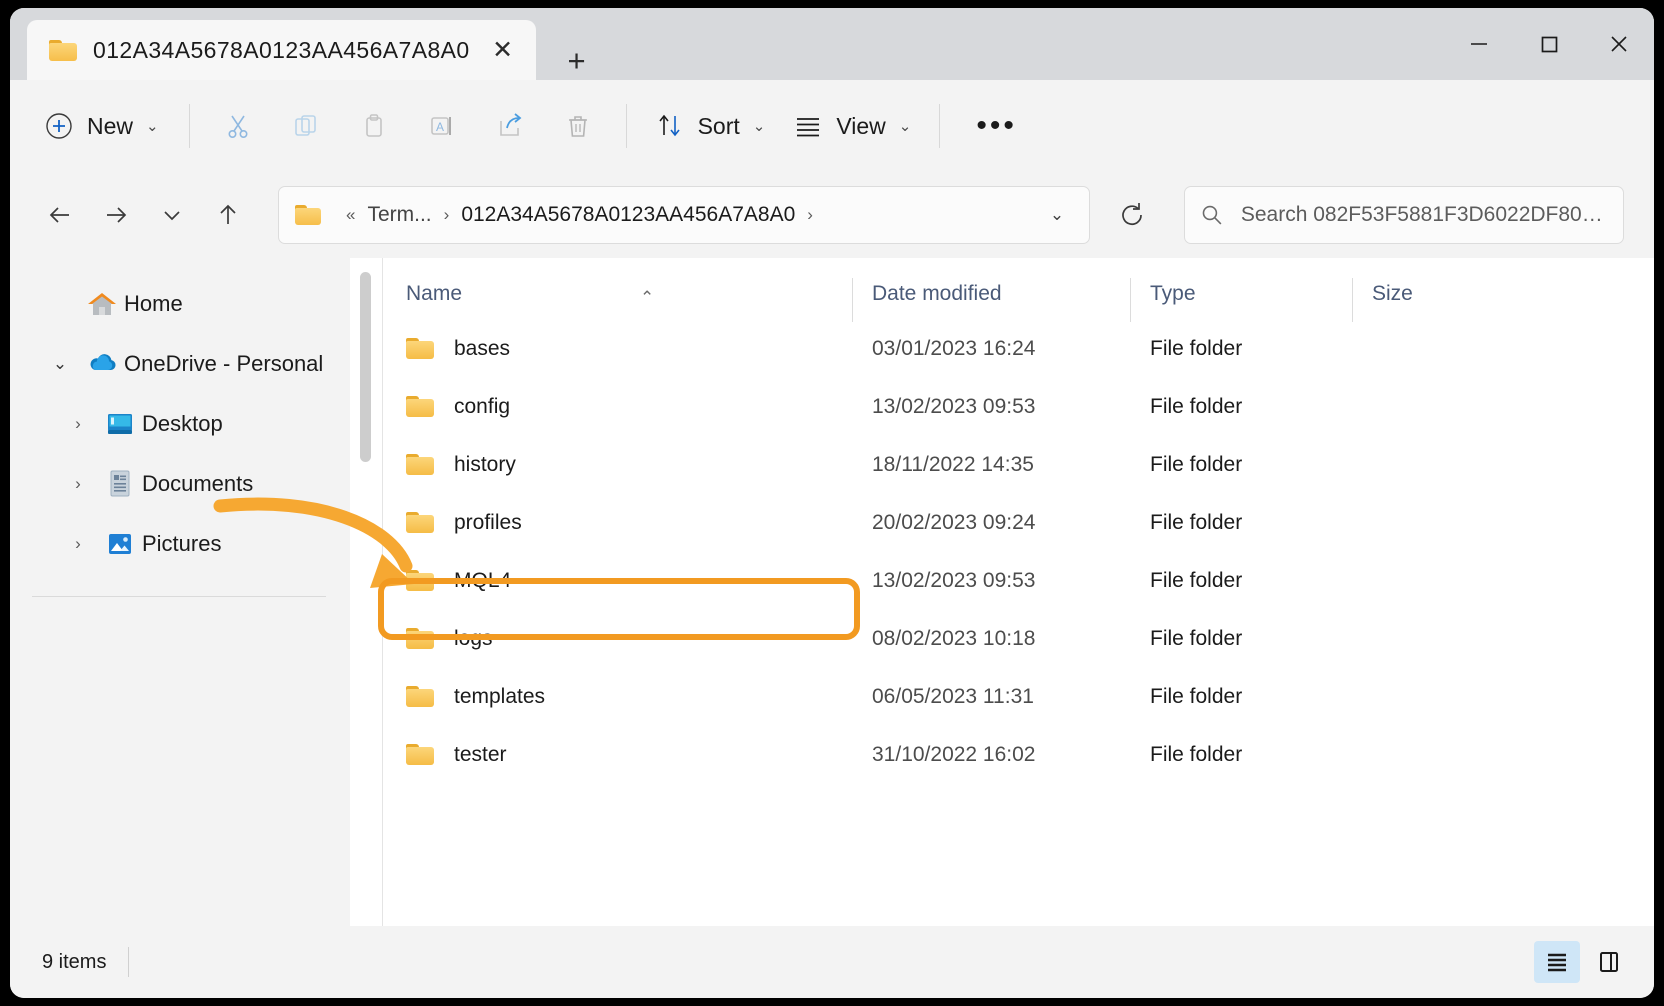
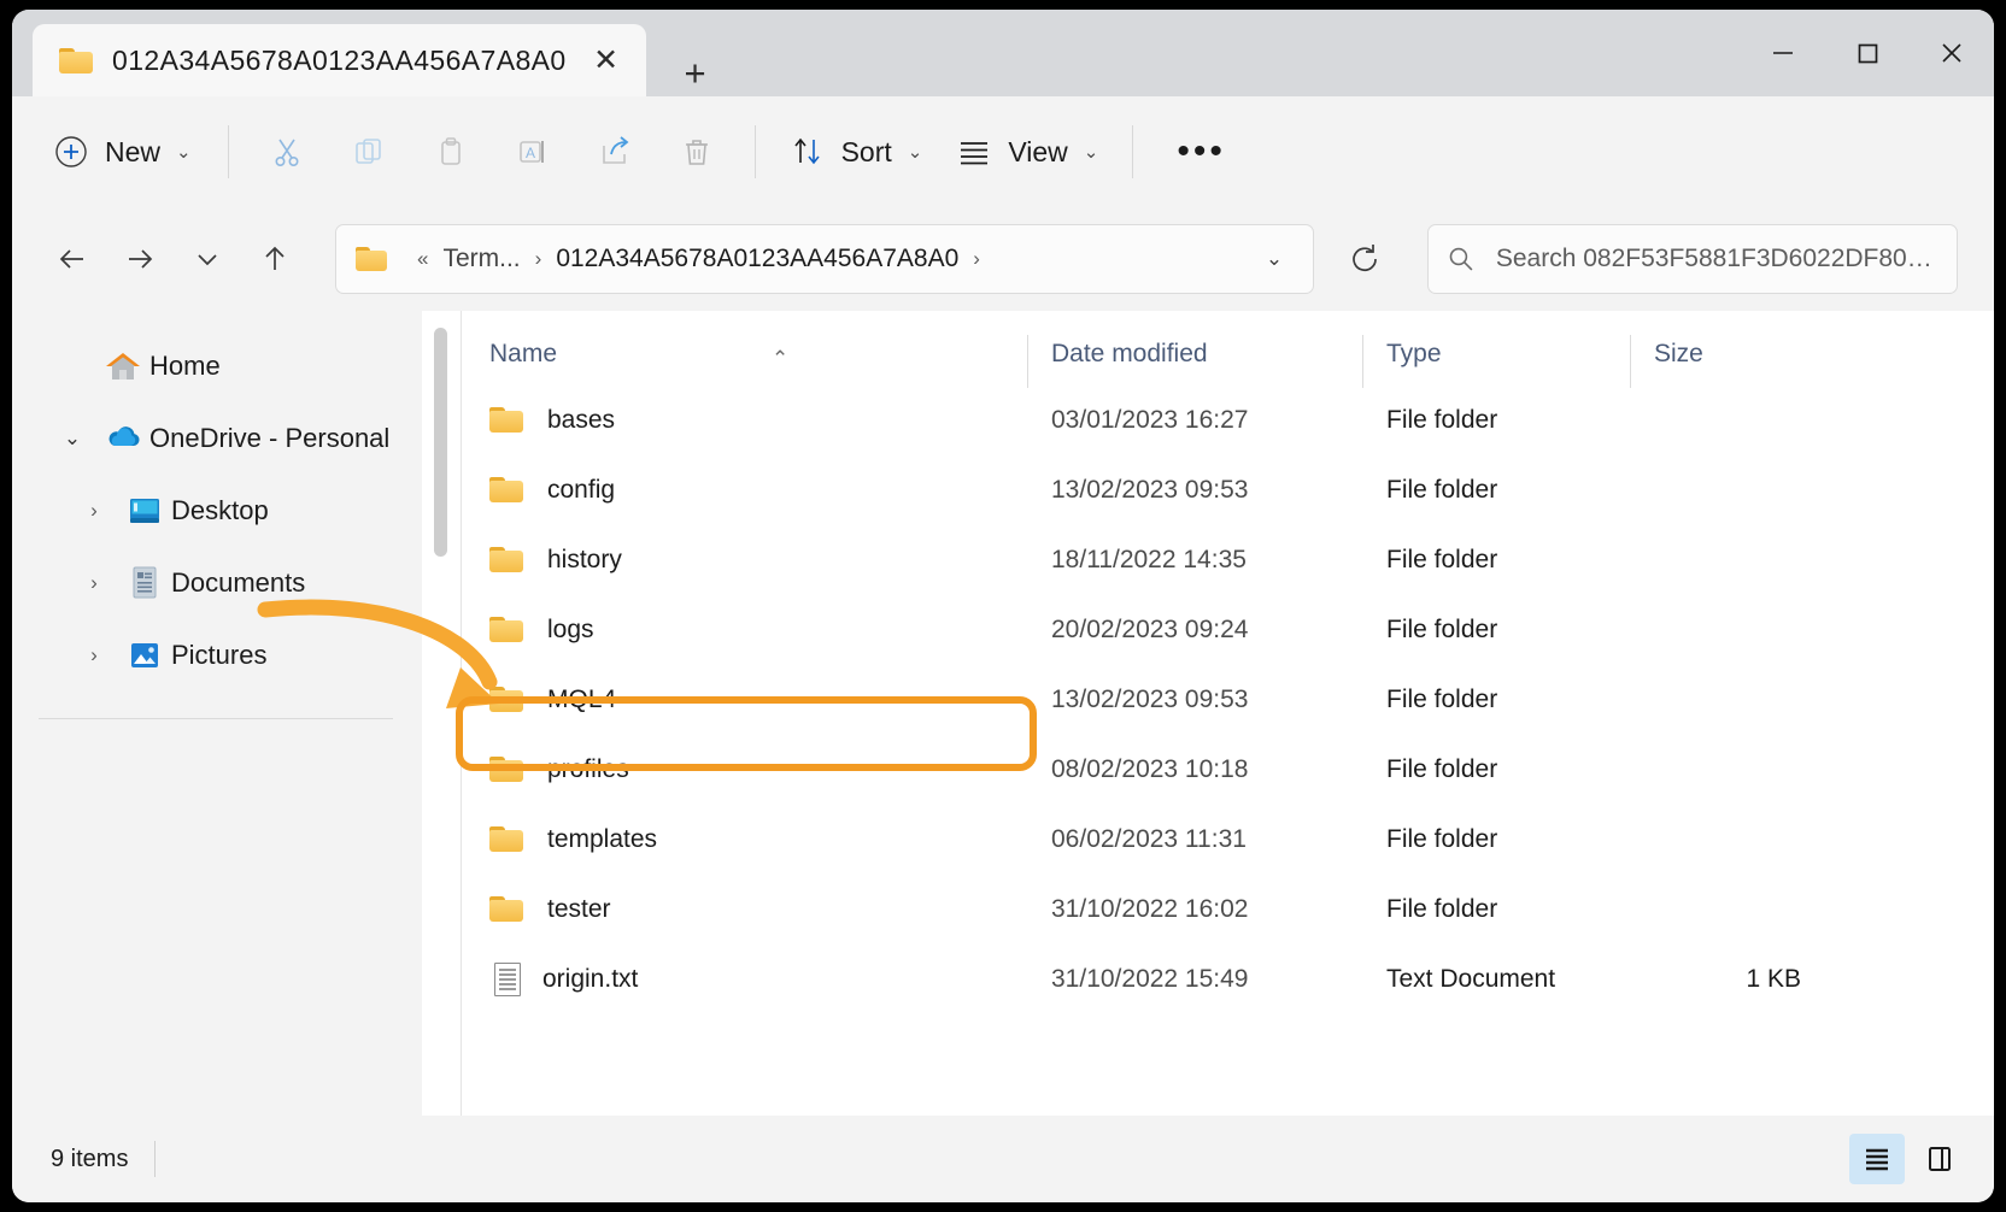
  012A34A5678A0123AA456A7A8A0
  ✕
  +
  New
  ⌄
  A
  Sort
  ⌄
  View
  ⌄
  •••
  «
  Term...
  ›
  012A34A5678A0123AA456A7A8A0
  ›
  ⌄
  Search 082F53F5881F3D6022DF806...
  Home
  ⌄
  OneDrive - Personal
  ›
  Desktop
  ›
  Documents
  ›
  Pictures
  Name
  ⌃
  Date modified
  Type
  Size
  bases
- 03/01/2023 16:24
+ 03/01/2023 16:27
  File folder
  config
  13/02/2023 09:53
  File folder
  history
  18/11/2022 14:35
  File folder
- profiles
+ logs
  20/02/2023 09:24
  File folder
  MQL4
  13/02/2023 09:53
  File folder
- logs
+ profiles
  08/02/2023 10:18
  File folder
  templates
- 06/05/2023 11:31
+ 06/02/2023 11:31
  File folder
  tester
  31/10/2022 16:02
  File folder
+ origin.txt
+ 31/10/2022 15:49
+ Text Document
+ 1 KB
  9 items
